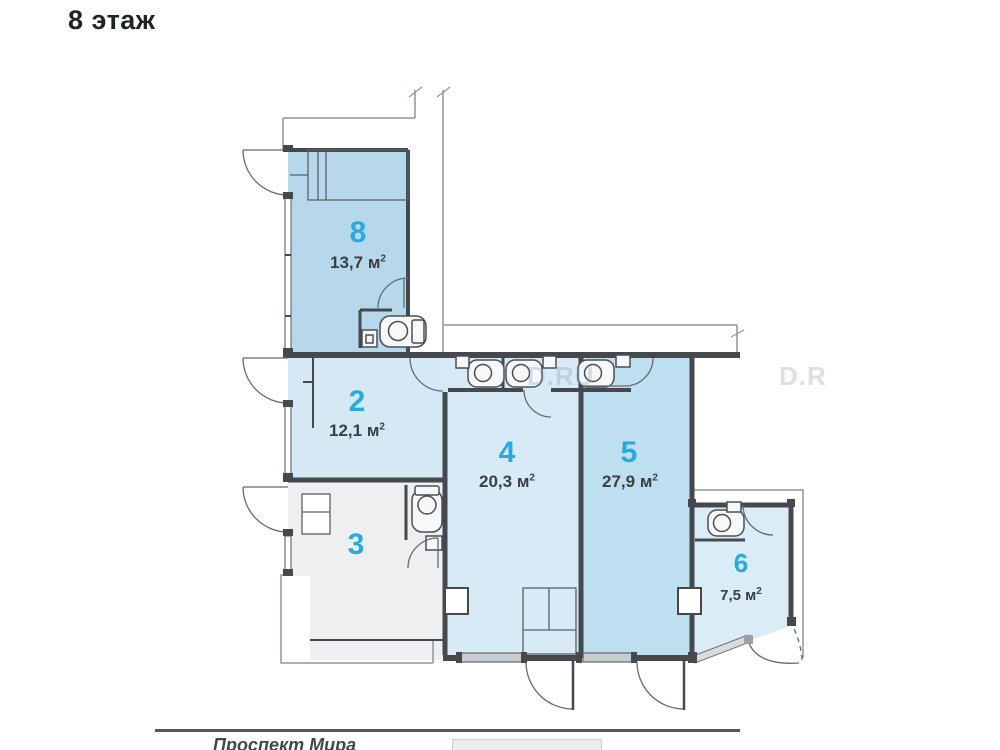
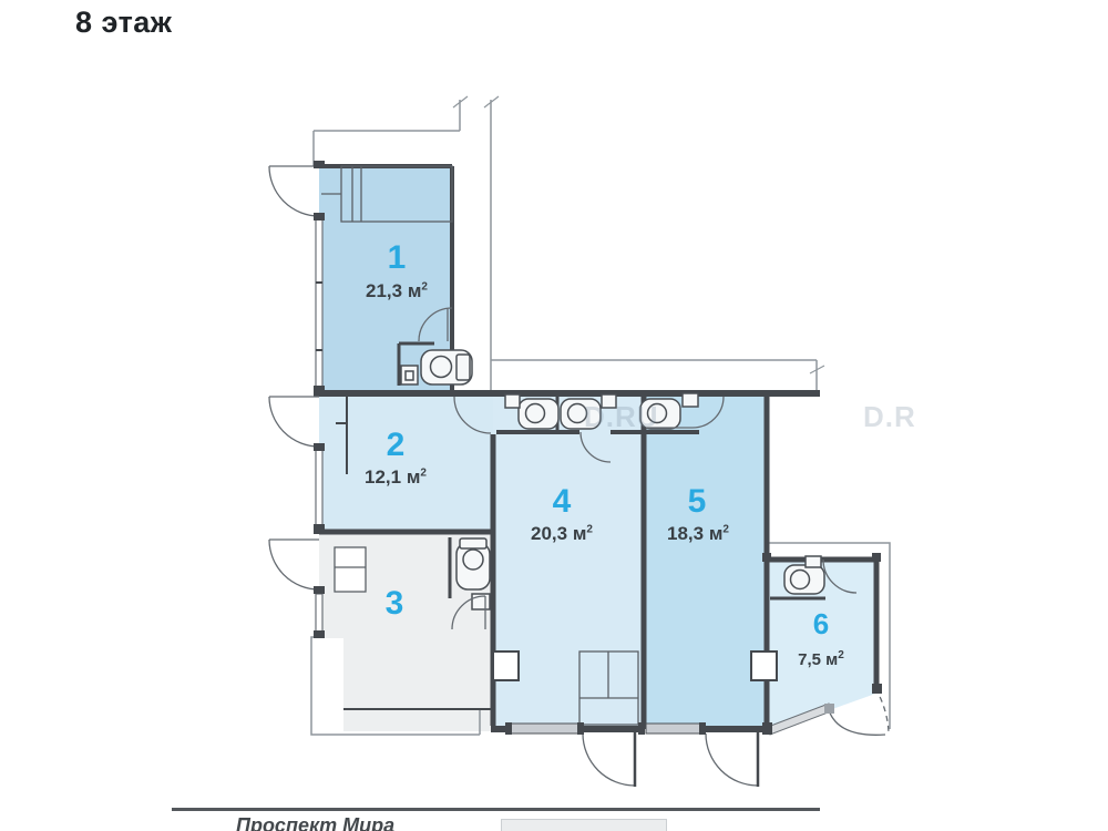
  8 этаж
- 8
+ 1
- 13,7 м2
+ 21,3 м2
  2
  12,1 м2
  3
  4
  20,3 м2
  5
- 27,9 м2
+ 18,3 м2
  6
  7,5 м2
  D.RU
  D.R
  Проспект Мира
